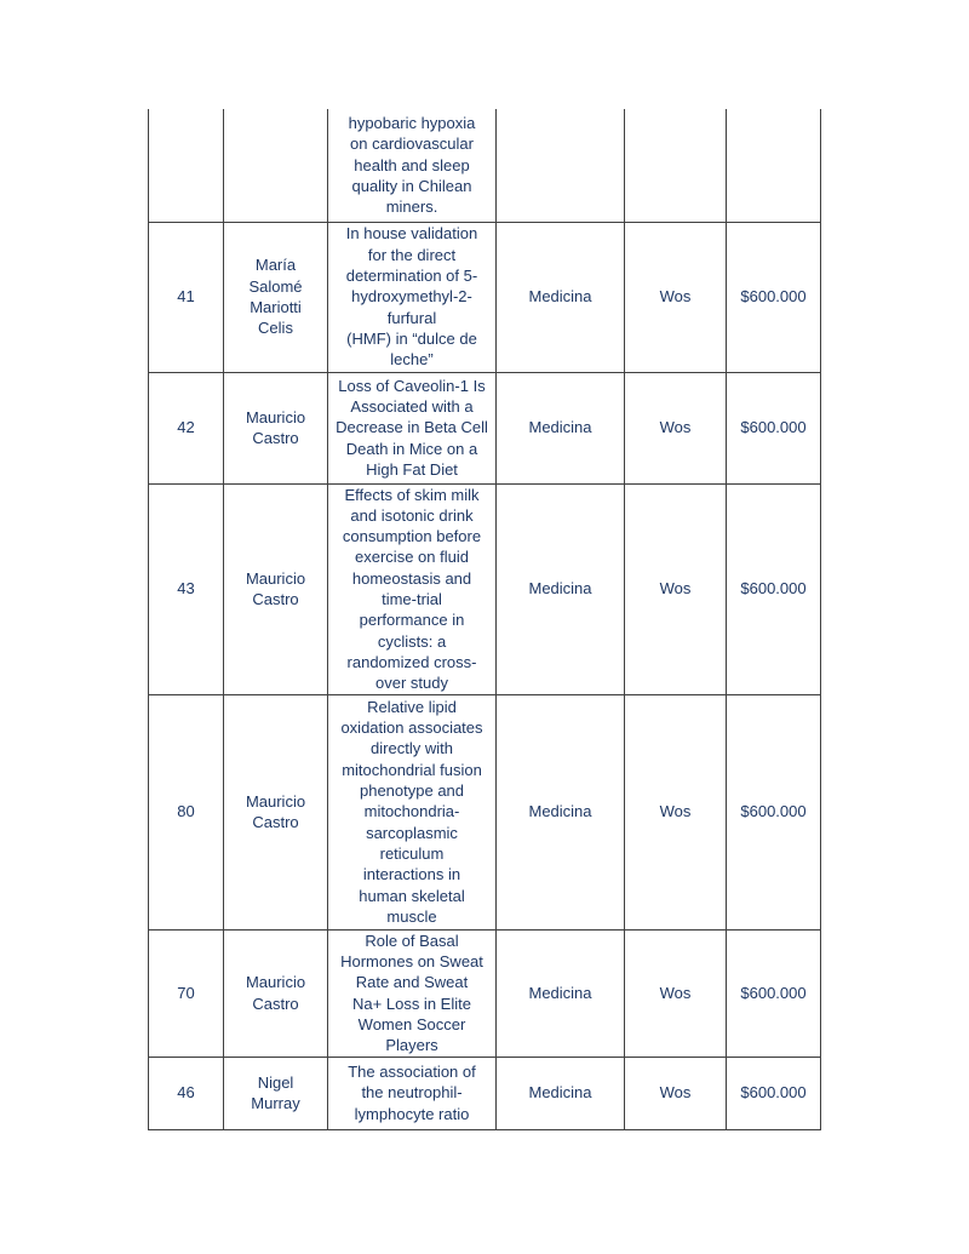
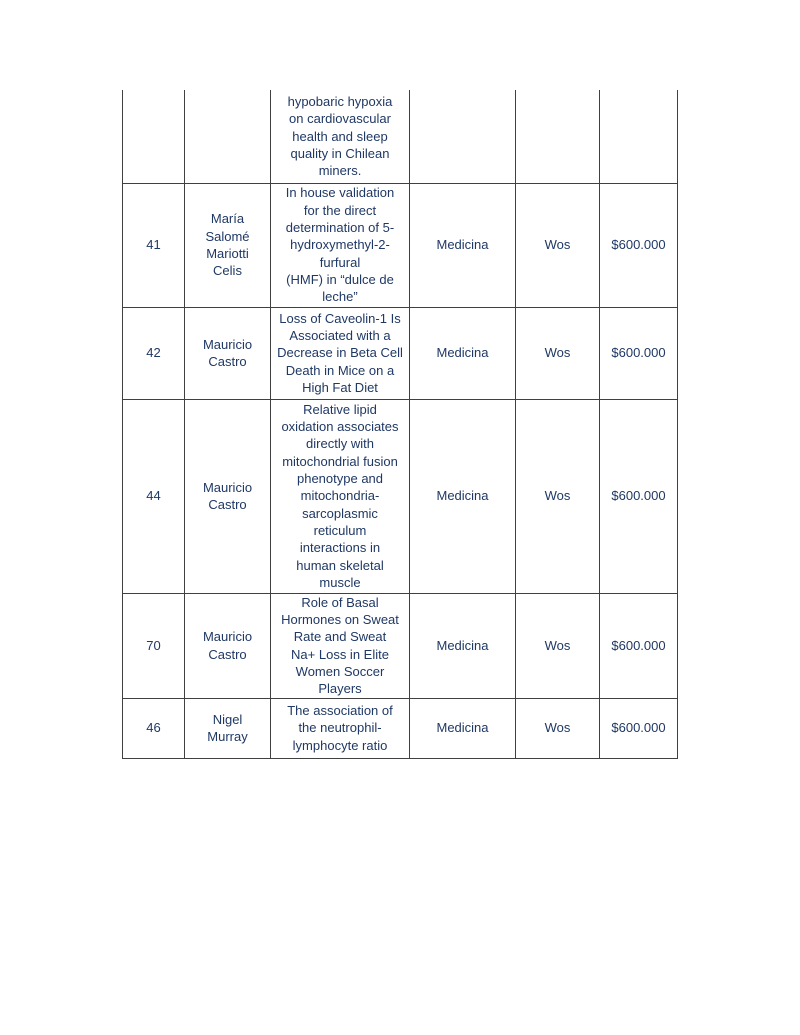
  		hypobaric hypoxia on cardiovascular health and sleep quality in Chilean miners.
  41	María Salomé Mariotti Celis	In house validation for the direct determination of 5- hydroxymethyl-2- furfural (HMF) in “dulce de leche”	Medicina	Wos	$600.000
  42	Mauricio Castro	Loss of Caveolin-1 Is Associated with a Decrease in Beta Cell Death in Mice on a High Fat Diet	Medicina	Wos	$600.000
- 43	Mauricio Castro	Effects of skim milk and isotonic drink consumption before exercise on fluid homeostasis and time-trial performance in cyclists: a randomized cross- over study	Medicina	Wos	$600.000
- 80	Mauricio Castro	Relative lipid oxidation associates directly with mitochondrial fusion phenotype and mitochondria- sarcoplasmic reticulum interactions in human skeletal muscle	Medicina	Wos	$600.000
+ 44	Mauricio Castro	Relative lipid oxidation associates directly with mitochondrial fusion phenotype and mitochondria- sarcoplasmic reticulum interactions in human skeletal muscle	Medicina	Wos	$600.000
  70	Mauricio Castro	Role of Basal Hormones on Sweat Rate and Sweat Na+ Loss in Elite Women Soccer Players	Medicina	Wos	$600.000
  46	Nigel Murray	The association of the neutrophil- lymphocyte ratio	Medicina	Wos	$600.000
